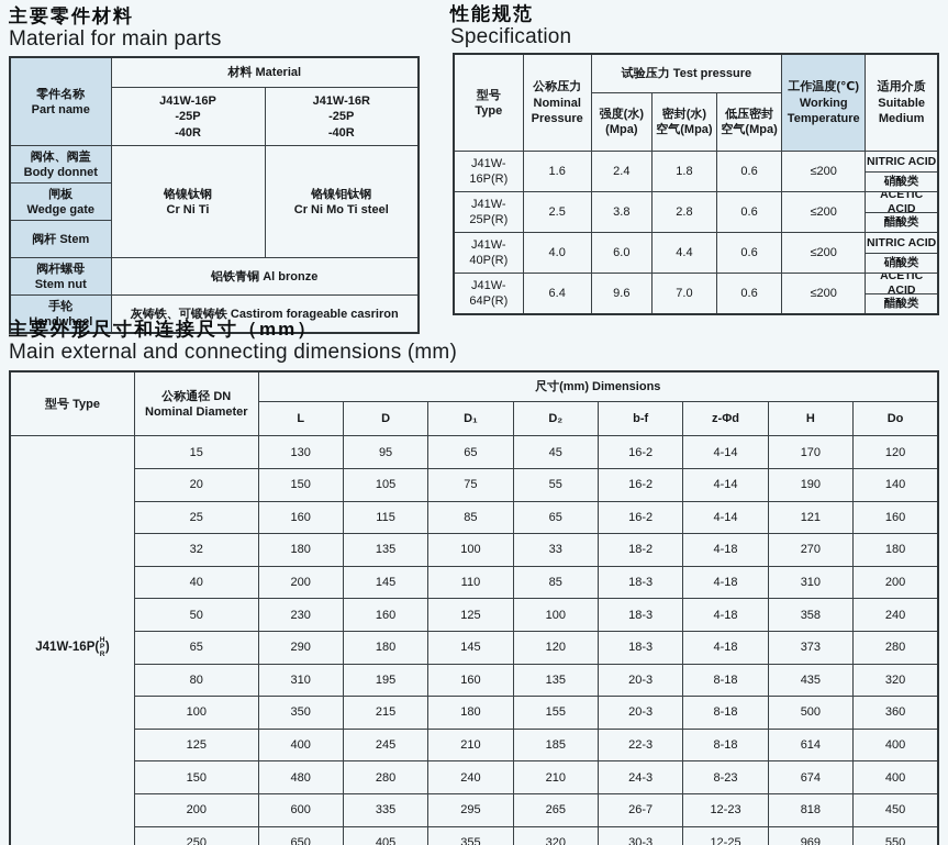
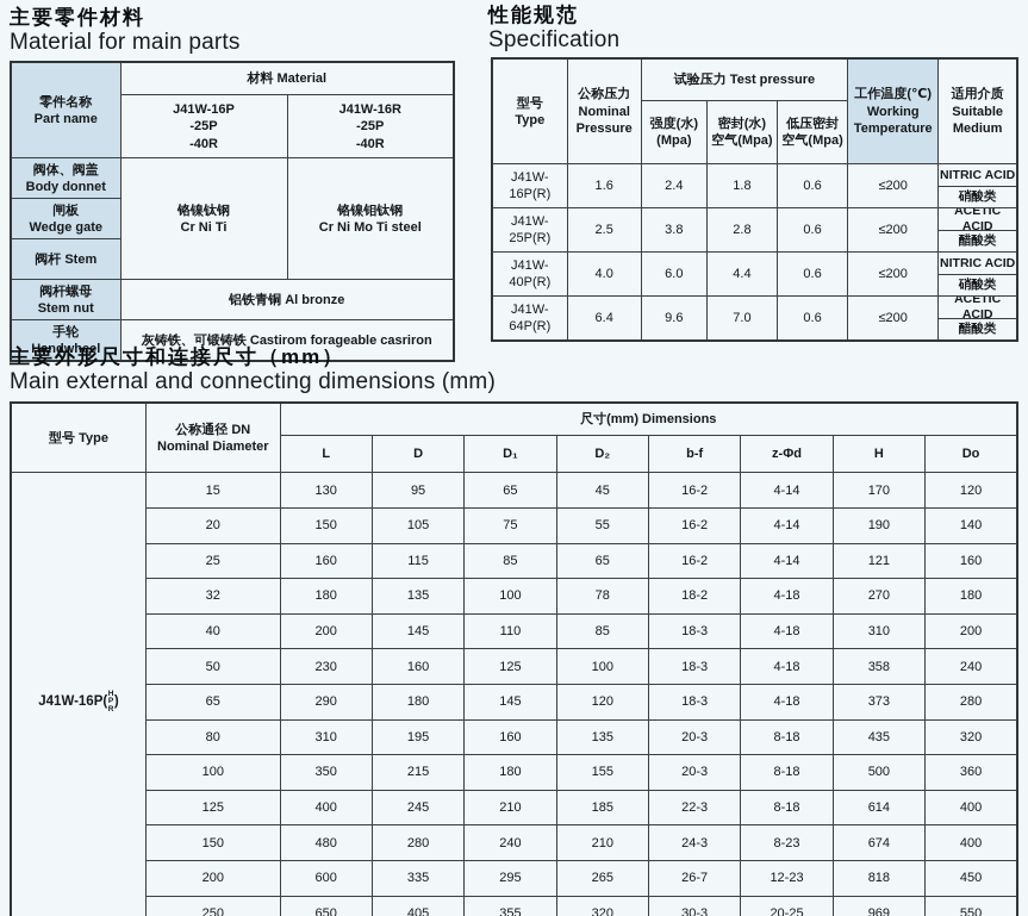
  主要零件材料
  Material for main parts
  零件名称 Part name	材料 Material
  J41W-16P -25P -40R	J41W-16R -25P -40R
  阀体、阀盖 Body donnet	铬镍钛钢 Cr Ni Ti	铬镍钼钛钢 Cr Ni Mo Ti steel
  闸板 Wedge gate
  阀杆 Stem
  阀杆螺母 Stem nut	铝铁青铜 Al bronze
  手轮 Handwheel	灰铸铁、可锻铸铁 Castirom forageable casriron
  性能规范
  Specification
  型号 Type	公称压力 Nominal Pressure	试验压力 Test pressure	工作温度(℃) Working Temperature	适用介质 Suitable Medium
  强度(水) (Mpa)	密封(水) 空气(Mpa)	低压密封 空气(Mpa)
  J41W-16P(R)	1.6	2.4	1.8	0.6	≤200	NITRIC ACID硝酸类
  J41W-25P(R)	2.5	3.8	2.8	0.6	≤200	ACETIC ACID醋酸类
  J41W-40P(R)	4.0	6.0	4.4	0.6	≤200	NITRIC ACID硝酸类
  J41W-64P(R)	6.4	9.6	7.0	0.6	≤200	ACETIC ACID醋酸类
  主要外形尺寸和连接尺寸（mm）
  Main external and connecting dimensions (mm)
  型号 Type	公称通径 DN Nominal Diameter	尺寸(mm) Dimensions
  L	D	D₁	D₂	b-f	z-Φd	H	Do
  J41W-16P( )	15	130	95	65	45	16-2	4-14	170	120
  20	150	105	75	55	16-2	4-14	190	140
  25	160	115	85	65	16-2	4-14	121	160
- 32	180	135	100	33	18-2	4-18	270	180
+ 32	180	135	100	78	18-2	4-18	270	180
  40	200	145	110	85	18-3	4-18	310	200
  50	230	160	125	100	18-3	4-18	358	240
  65	290	180	145	120	18-3	4-18	373	280
  80	310	195	160	135	20-3	8-18	435	320
  100	350	215	180	155	20-3	8-18	500	360
  125	400	245	210	185	22-3	8-18	614	400
  150	480	280	240	210	24-3	8-23	674	400
  200	600	335	295	265	26-7	12-23	818	450
- 250	650	405	355	320	30-3	12-25	969	550
+ 250	650	405	355	320	30-3	20-25	969	550
